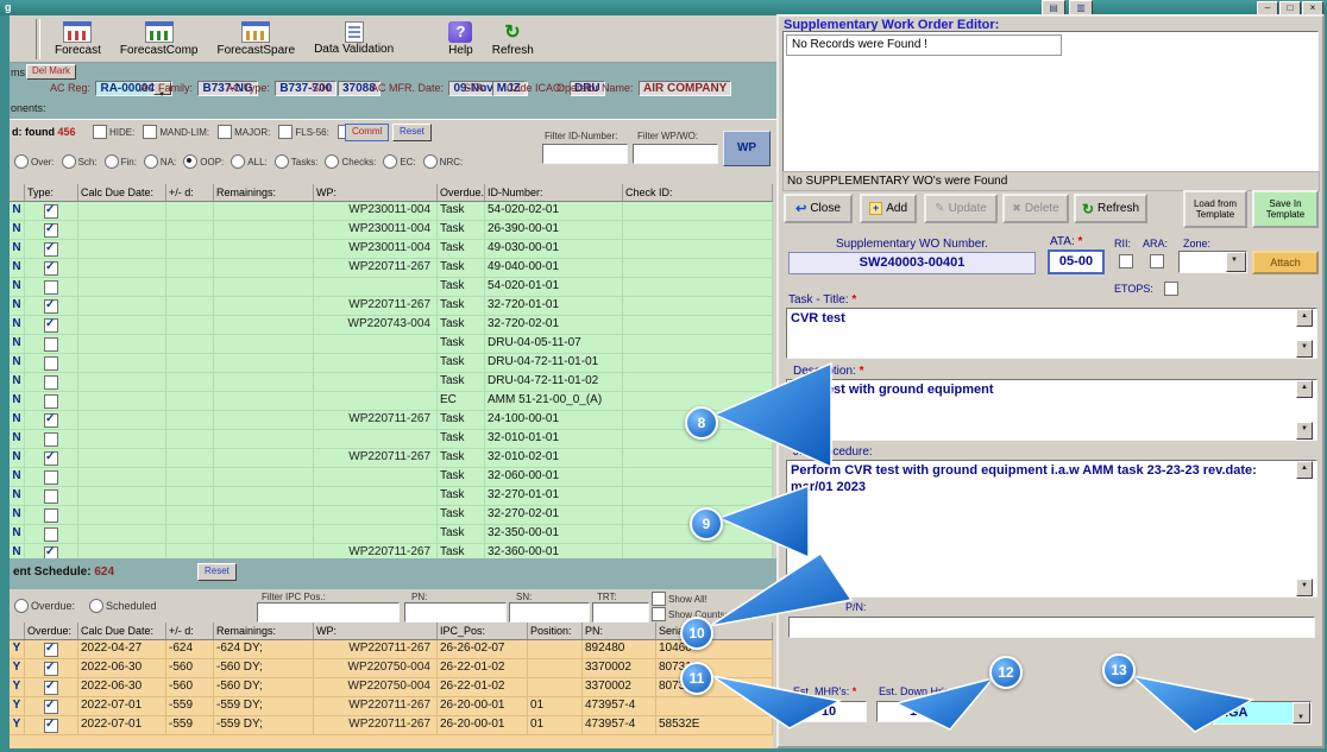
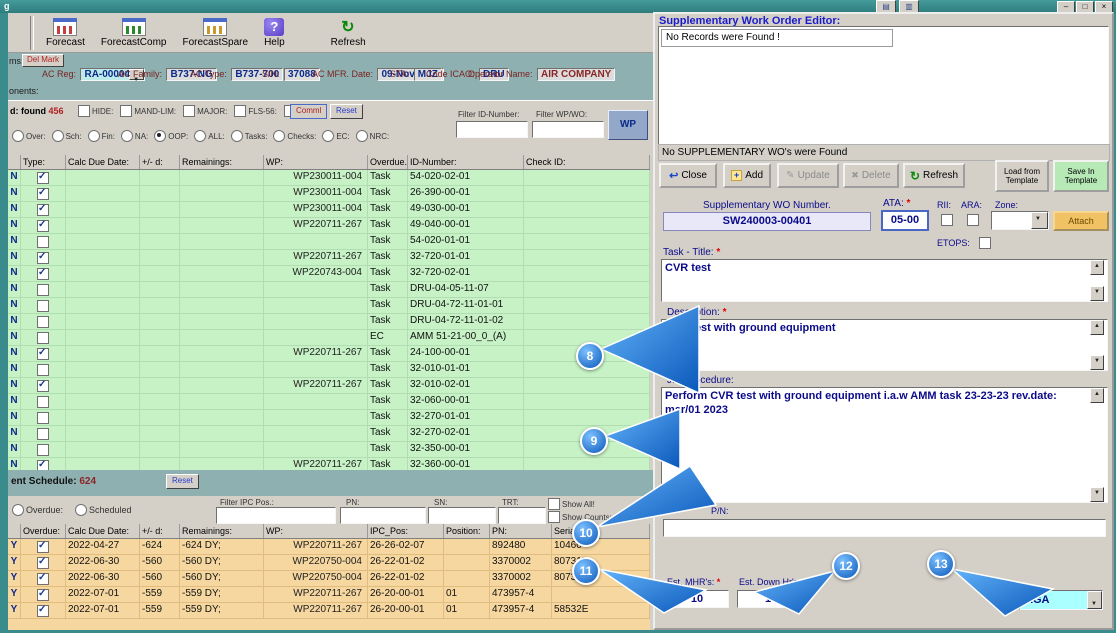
  g
  –
  □
  ×
  Forecast
  ForecastComp
  ForecastSpare
- Data Validation
  Help
  Refresh
  onents:
  Del Mark
  AC Reg: RA-00004
  AC Family: B737-NG
  AC Type: B737-700
  S/N: 37088
  AC MFR. Date: 09-Nov
  STA: MJZ
  Code ICAO: DRU
  Operator Name: AIR COMPANY
  d: found 456
  HIDE:
  MAND-LIM:
  MAJOR:
  FLS-56:
  Comml
  Reset
  Over:
  Sch:
  Fin:
  NA:
  OOP:
  ALL:
  Tasks:
  Checks:
  EC:
  NRC:
  Filter ID-Number:
  Filter WP/WO:
  WP
  Type:
  Calc Due Date:
  +/- d:
  Remainings:
  WP:
  Overdue.
  ID-Number:
  Check ID:
  N
  WP230011-004
  Task
  54-020-02-01
  N
  WP230011-004
  Task
  26-390-00-01
  N
  WP230011-004
  Task
  49-030-00-01
  N
  WP220711-267
  Task
  49-040-00-01
  N
  Task
  54-020-01-01
  N
  WP220711-267
  Task
  32-720-01-01
  N
  WP220743-004
  Task
  32-720-02-01
  N
  Task
  DRU-04-05-11-07
  N
  Task
  DRU-04-72-11-01-01
  N
  Task
  DRU-04-72-11-01-02
  N
  EC
  AMM 51-21-00_0_(A)
  N
  WP220711-267
  Task
  24-100-00-01
  N
  Task
  32-010-01-01
  N
  WP220711-267
  Task
  32-010-02-01
  N
  Task
  32-060-00-01
  N
  Task
  32-270-01-01
  N
  Task
  32-270-02-01
  N
  Task
  32-350-00-01
  N
  WP220711-267
  Task
  32-360-00-01
  ent Schedule: 624
  Reset
  Overdue:
  Scheduled
  Filter IPC Pos.:
  PN:
  SN:
  TRT:
  Show All!
  Show Counts:
  Overdue:
  Calc Due Date:
  +/- d:
  Remainings:
  WP:
  IPC_Pos:
  Position:
  PN:
  Y
  2022-04-27
  -624
  -624 DY;
  WP220711-267
  26-26-02-07
  892480
  1046
  Y
  2022-06-30
  -560
  -560 DY;
  WP220750-004
  26-22-01-02
  3370002
  Y
  2022-06-30
  -560
  -560 DY;
  WP220750-004
  26-22-01-02
  3370002
  Y
  2022-07-01
  -559
  -559 DY;
  WP220711-267
  26-20-00-01
  01
  473957-4
  Y
  2022-07-01
  -559
  -559 DY;
  WP220711-267
  26-20-00-01
  01
  473957-4
  58532E
  Supplementary Work Order Editor:
  No Records were Found !
  No SUPPLEMENTARY WO's were Found
  Close
  Add
  Update
  Delete
  Refresh
  Load from Template
  Save In Template
  Supplementary WO Number.
  SW240003-00401
  ATA: *
  05-00
  RII:
  ARA:
  Zone:
  Attach
  ETOPS:
  Task - Title: *
  CVR test
  st with ground equipment
  Perform CVR test with ground equipment i.a.w AMM task 23-23-23 rev.date: mr/01 2023
  P/N:
  Est. MHR's: *
  10
  8
  9
  10
  11
  12
  13
